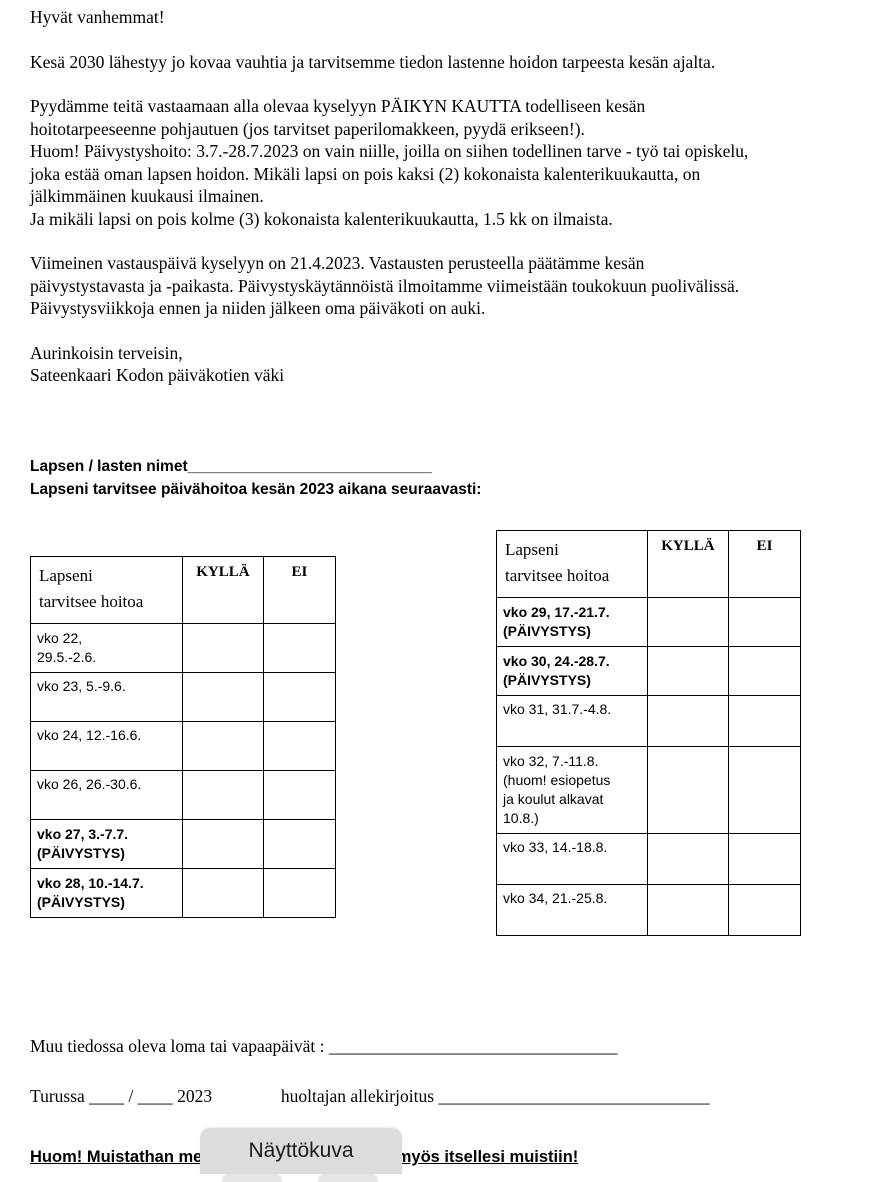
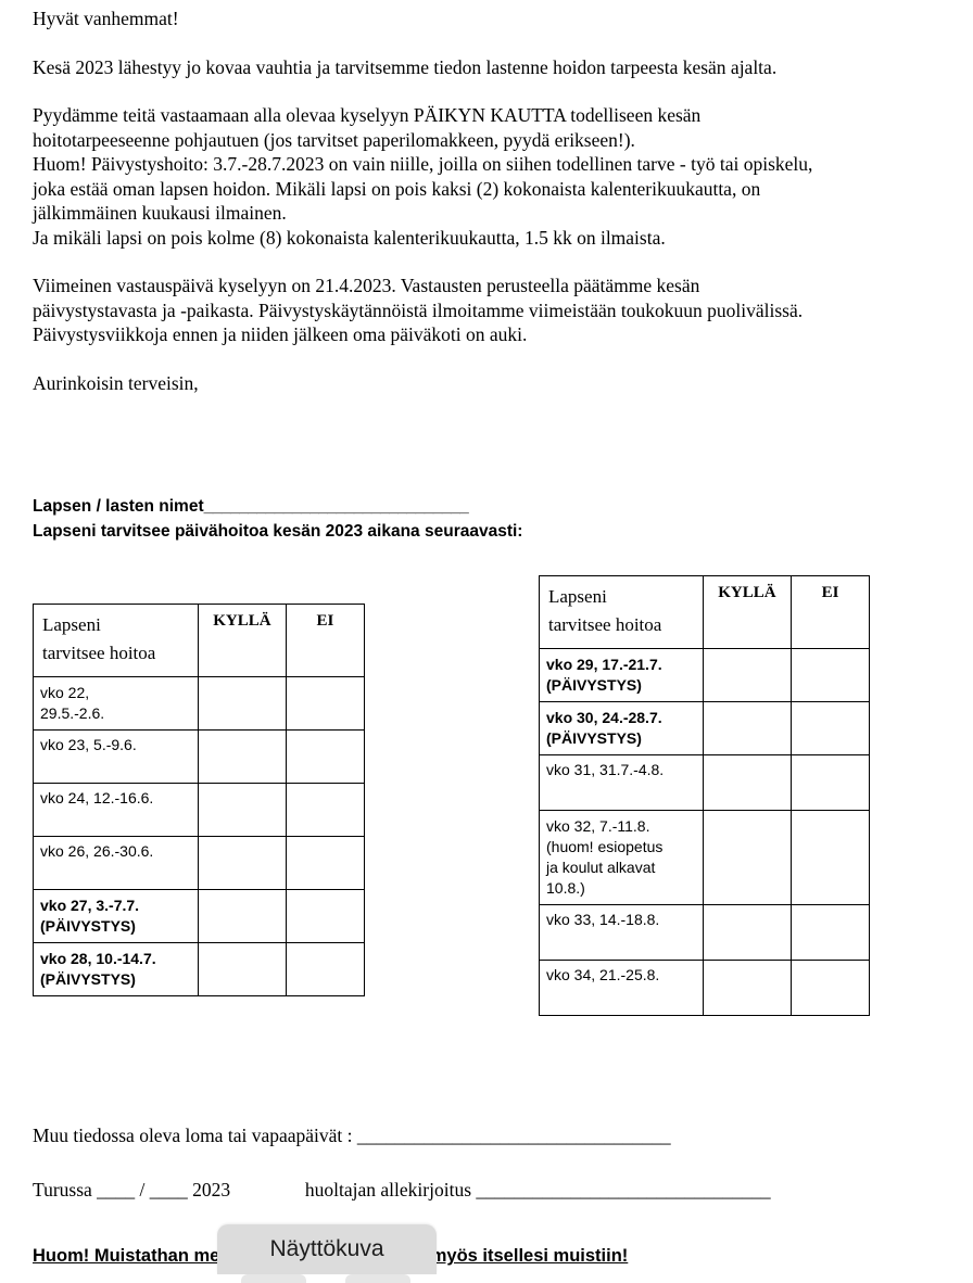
  Hyvät vanhemmat!
- Kesä 2030 lähestyy jo kovaa vauhtia ja tarvitsemme tiedon lastenne hoidon tarpeesta kesän ajalta.
+ Kesä 2023 lähestyy jo kovaa vauhtia ja tarvitsemme tiedon lastenne hoidon tarpeesta kesän ajalta.
  Pyydämme teitä vastaamaan alla olevaa kyselyyn PÄIKYN KAUTTA todelliseen kesän
  hoitotarpeeseenne pohjautuen (jos tarvitset paperilomakkeen, pyydä erikseen!).
  Huom! Päivystyshoito: 3.7.-28.7.2023 on vain niille, joilla on siihen todellinen tarve - työ tai opiskelu,
  joka estää oman lapsen hoidon. Mikäli lapsi on pois kaksi (2) kokonaista kalenterikuukautta, on
  jälkimmäinen kuukausi ilmainen.
- Ja mikäli lapsi on pois kolme (3) kokonaista kalenterikuukautta, 1.5 kk on ilmaista.
+ Ja mikäli lapsi on pois kolme (8) kokonaista kalenterikuukautta, 1.5 kk on ilmaista.
  Viimeinen vastauspäivä kyselyyn on 21.4.2023. Vastausten perusteella päätämme kesän
  päivystystavasta ja -paikasta. Päivystyskäytännöistä ilmoitamme viimeistään toukokuun puolivälissä.
  Päivystysviikkoja ennen ja niiden jälkeen oma päiväkoti on auki.
  Aurinkoisin terveisin,
- Sateenkaari Kodon päiväkotien väki
  Lapsen / lasten nimet______________________________
  Lapseni tarvitsee päivähoitoa kesän 2023 aikana seuraavasti:
  Lapseni tarvitsee hoitoa	KYLLÄ	EI
  vko 22, 29.5.-2.6.
  vko 23, 5.-9.6.
  vko 24, 12.-16.6.
  vko 26, 26.-30.6.
  vko 27, 3.-7.7. (PÄIVYSTYS)
  vko 28, 10.-14.7. (PÄIVYSTYS)
  Lapseni tarvitsee hoitoa	KYLLÄ	EI
  vko 29, 17.-21.7. (PÄIVYSTYS)
  vko 30, 24.-28.7. (PÄIVYSTYS)
  vko 31, 31.7.-4.8.
  vko 32, 7.-11.8. (huom! esiopetus ja koulut alkavat 10.8.)
  vko 33, 14.-18.8.
  vko 34, 21.-25.8.
  Muu tiedossa oleva loma tai vapaapäivät : _________________________________
  Turussa ____ / ____ 2023 huoltajan allekirjoitus _______________________________
  Näyttökuva
